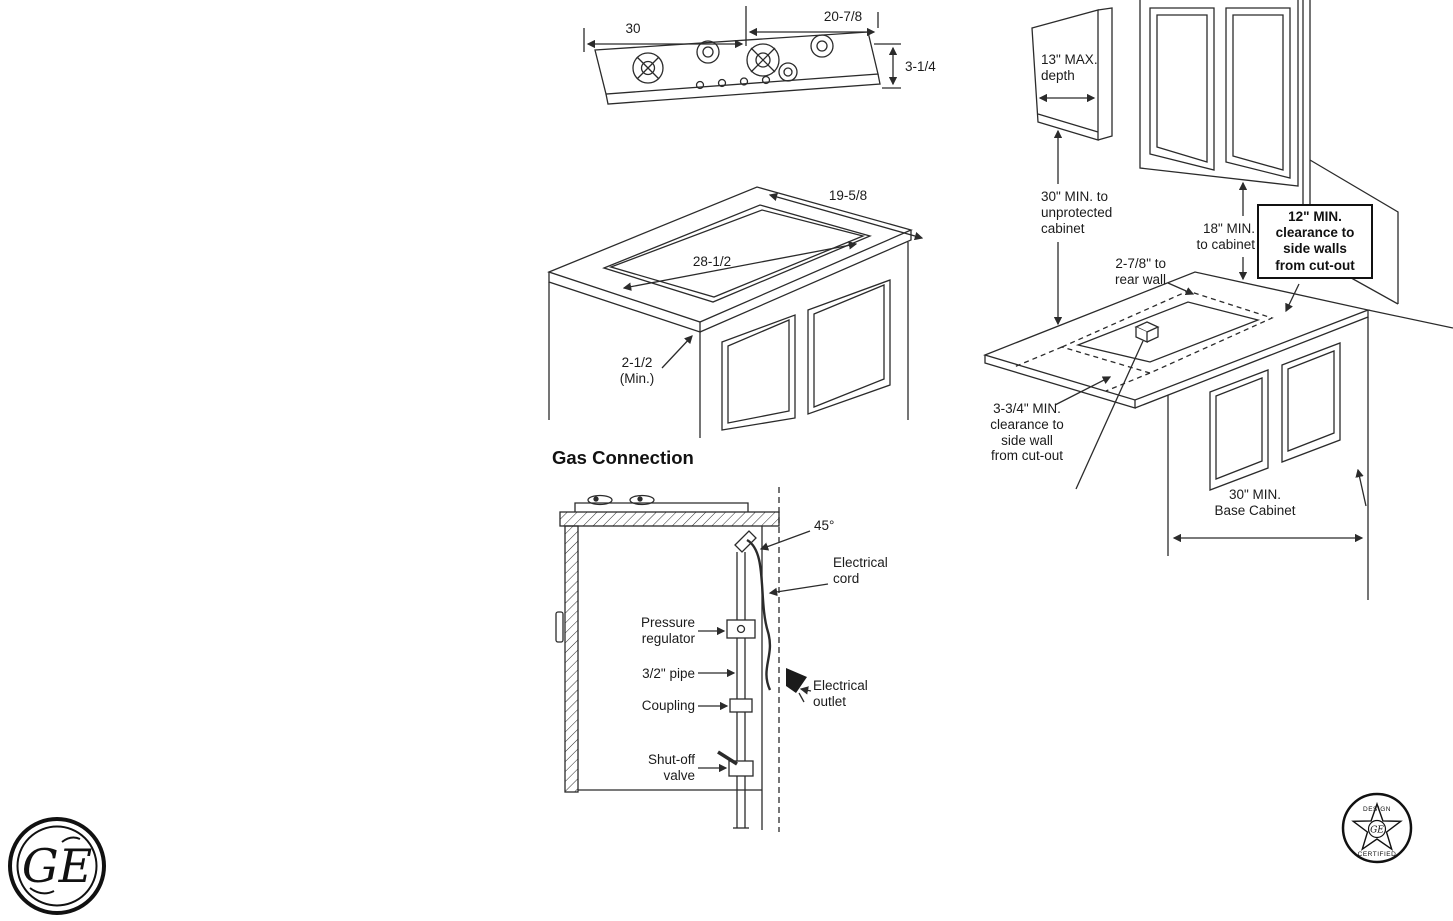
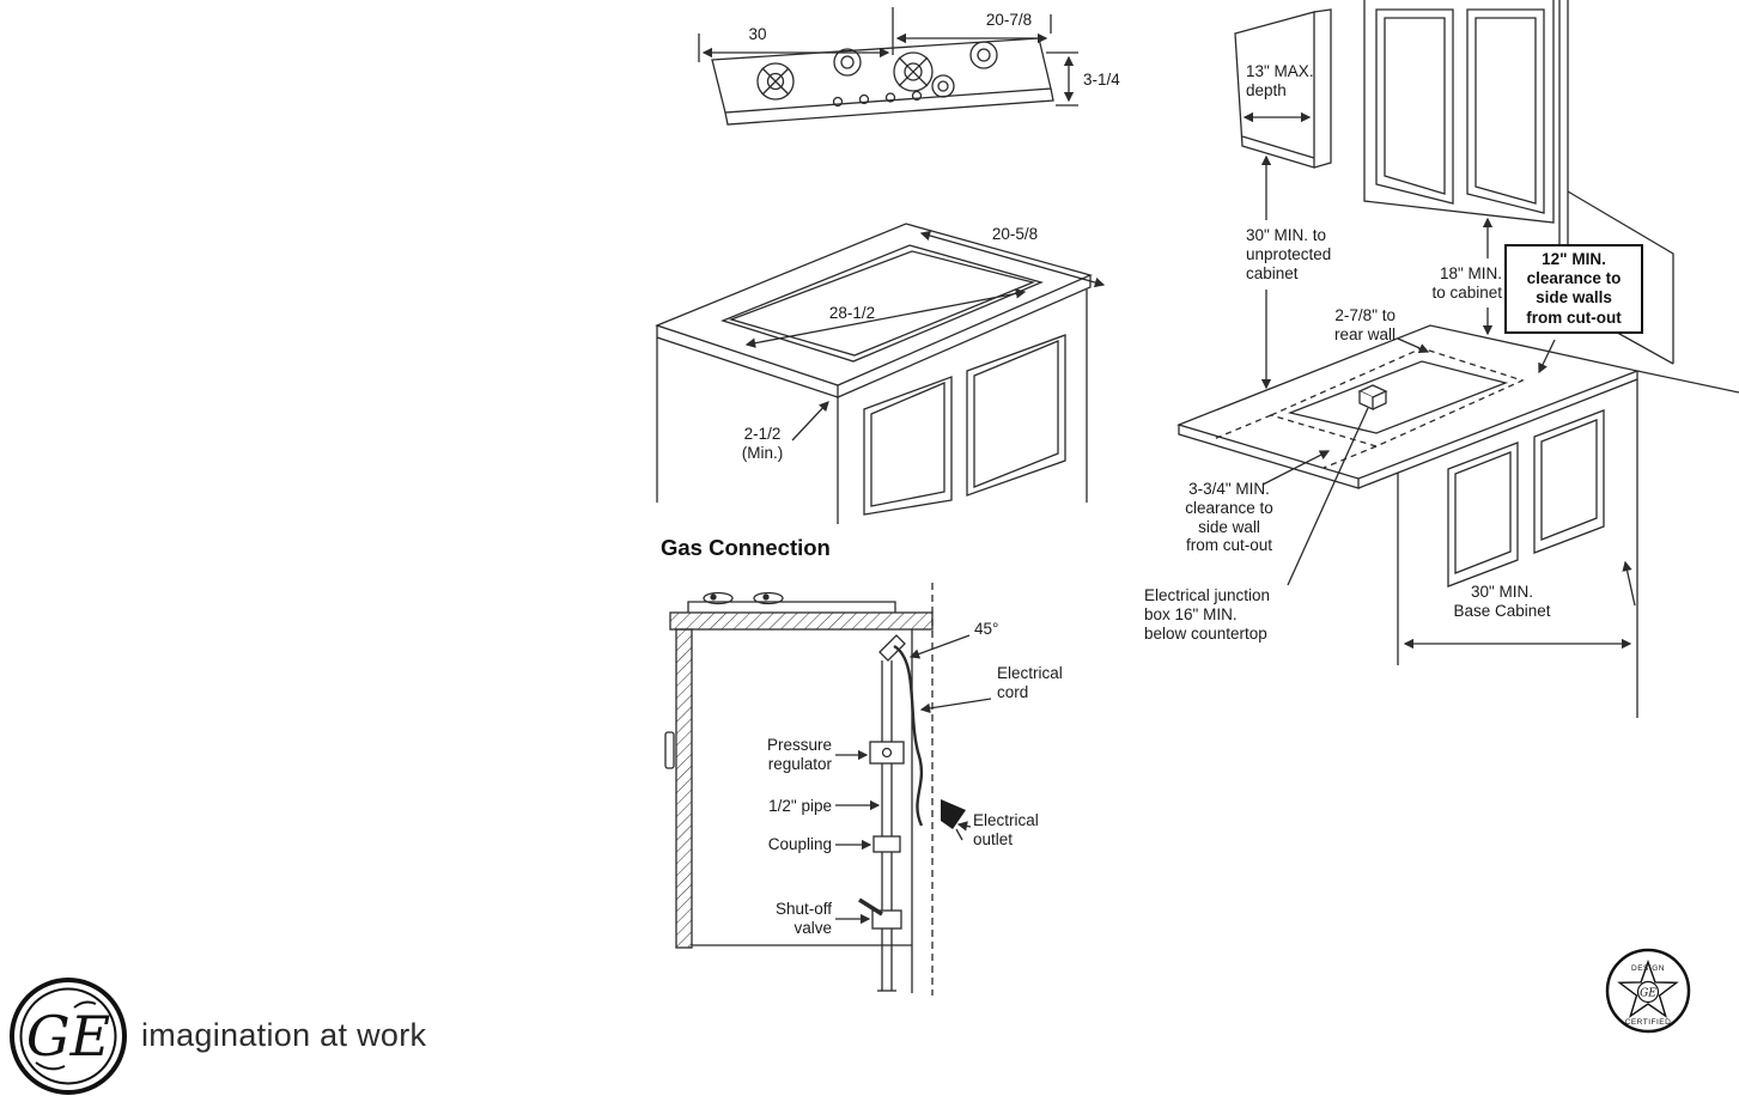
  GE
  GE
  30
  20-7/8
  3-1/4
- 19-5/8
+ 20-5/8
  28-1/2
  2-1/2
  (Min.)
  Gas Connection
  45°
  Electrical
  cord
  Pressure
  regulator
- 3/2" pipe
+ 1/2" pipe
  Coupling
  Electrical
  outlet
  Shut-off
  valve
  13" MAX.
  depth
  30" MIN. to
  unprotected
  cabinet
  18" MIN.
  to cabinet
  12" MIN.
  clearance to
  side walls
  from cut-out
  2-7/8" to
  rear wall
  3-3/4" MIN.
  clearance to
  side wall
  from cut-out
+ Electrical junction
+ box 16" MIN.
+ below countertop
  30" MIN.
  Base Cabinet
+ imagination at work
